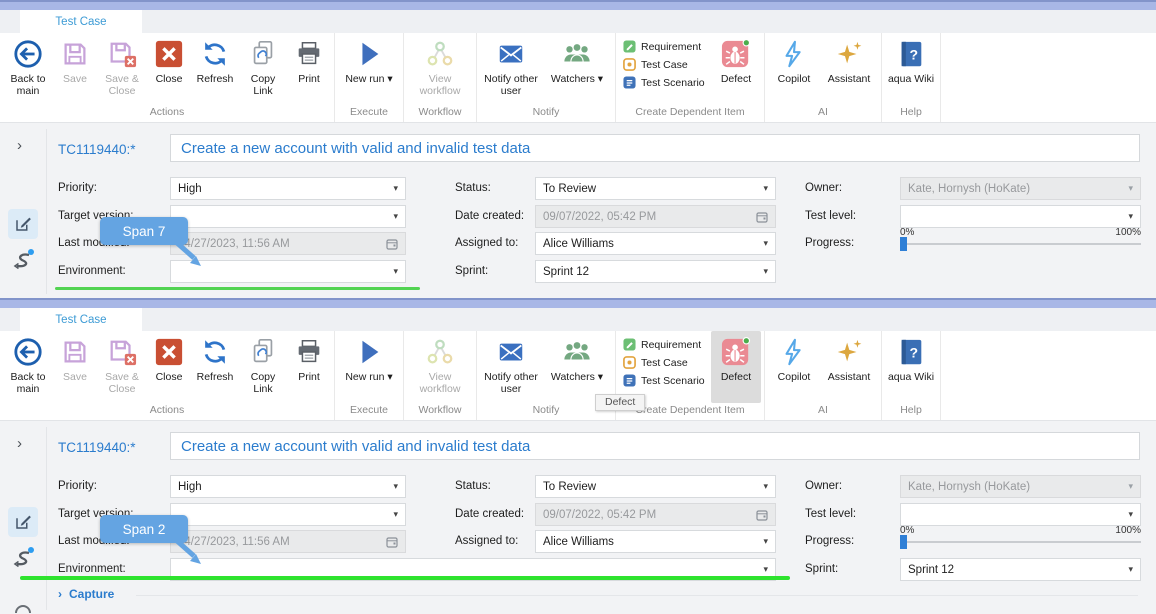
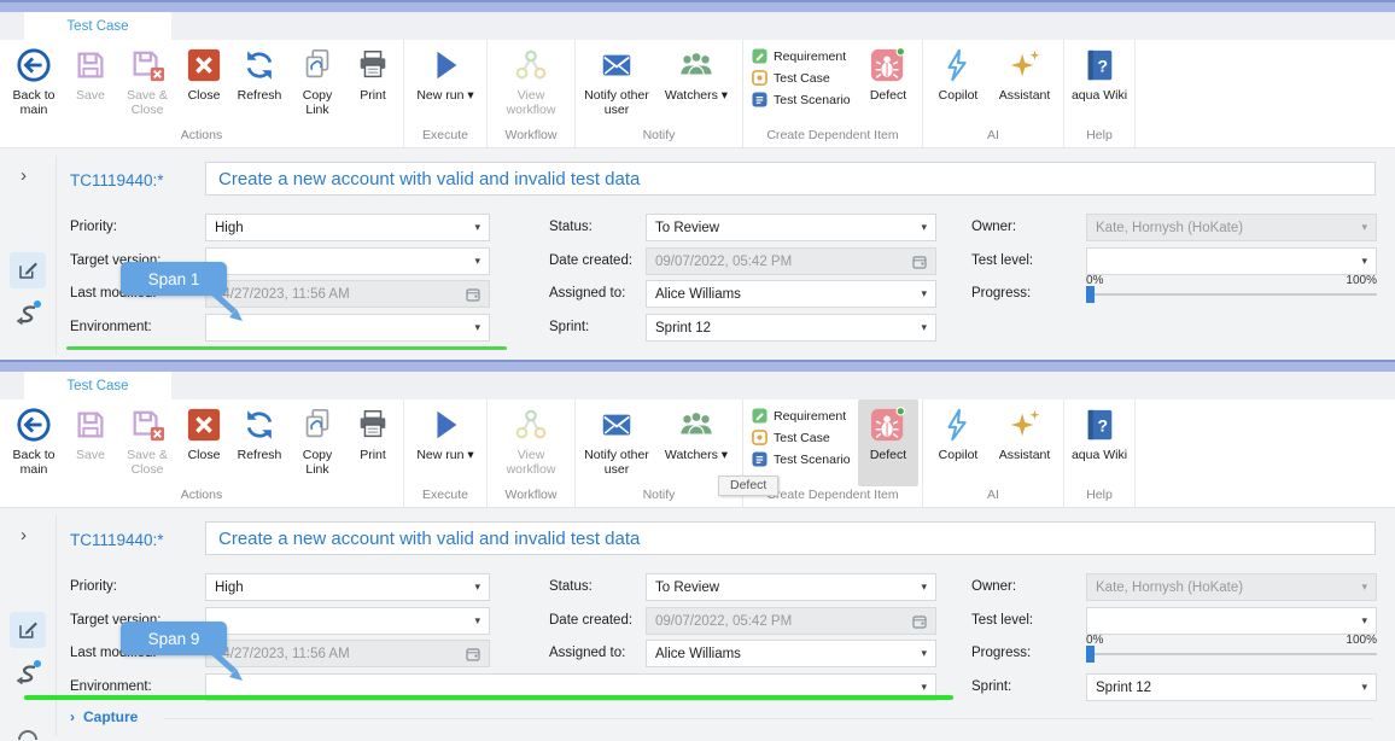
  Test Case
  Back to main
  Save
  Save & Close
  Close
  Refresh
  Copy Link
  Print
  Actions
  New run ▾
  Execute
  View workflow
  Workflow
  Notify other user
  Watchers ▾
  Notify
  Requirement
  Test Case
  Test Scenario
  Defect
  Create Dependent Item
  Copilot
  Assistant
  AI
  ?
  aqua Wiki
  Help
  ›
  TC1119440:*
  Create a new account with valid and invalid test data
  Priority:
  High
  ▾
  Status:
  To Review
  ▾
  Owner:
  Kate, Hornysh (HoKate)
  ▾
  Target version:
  ▾
  Date created:
  09/07/2022, 05:42 PM
  Test level:
  ▾
  4/27/2023, 11:56 AM
  Assigned to:
  Alice Williams
  ▾
  Progress:
  0%
  100%
  Environment:
  ▾
  Sprint:
  Sprint 12
  ▾
- Span 7
+ Span 1
  Test Case
  Back to main
  Save
  Save & Close
  Close
  Refresh
  Copy Link
  Print
  Actions
  New run ▾
  Execute
  View workflow
  Workflow
  Notify other user
  Watchers ▾
  Notify
  Requirement
  Test Case
  Test Scenario
  Defect
  eate Dependent Item
  Copilot
  Assistant
  AI
  ?
  aqua Wiki
  Help
  Defect
  ›
  TC1119440:*
  Create a new account with valid and invalid test data
  Priority:
  High
  ▾
  Status:
  To Review
  ▾
  Owner:
  Kate, Hornysh (HoKate)
  ▾
  Target version:
  ▾
  Date created:
  09/07/2022, 05:42 PM
  Test level:
  ▾
  4/27/2023, 11:56 AM
  Assigned to:
  Alice Williams
  ▾
  Progress:
  0%
  100%
  Environment:
  ▾
  Sprint:
  Sprint 12
  ▾
  ›
  Capture
- Span 2
+ Span 9
